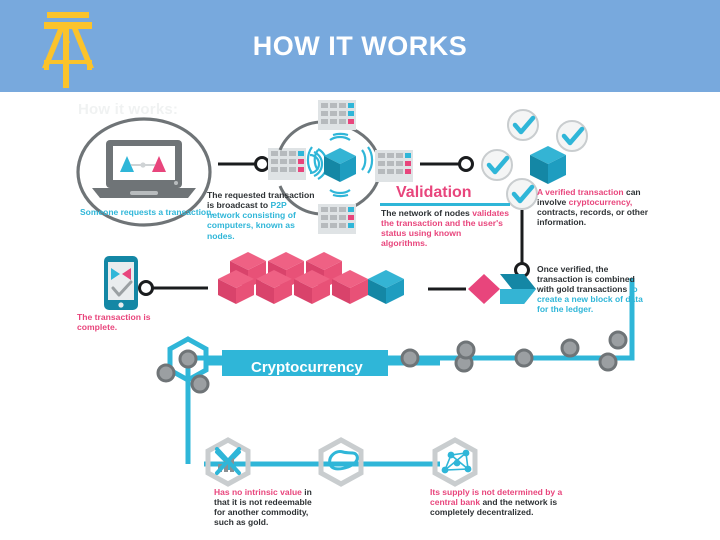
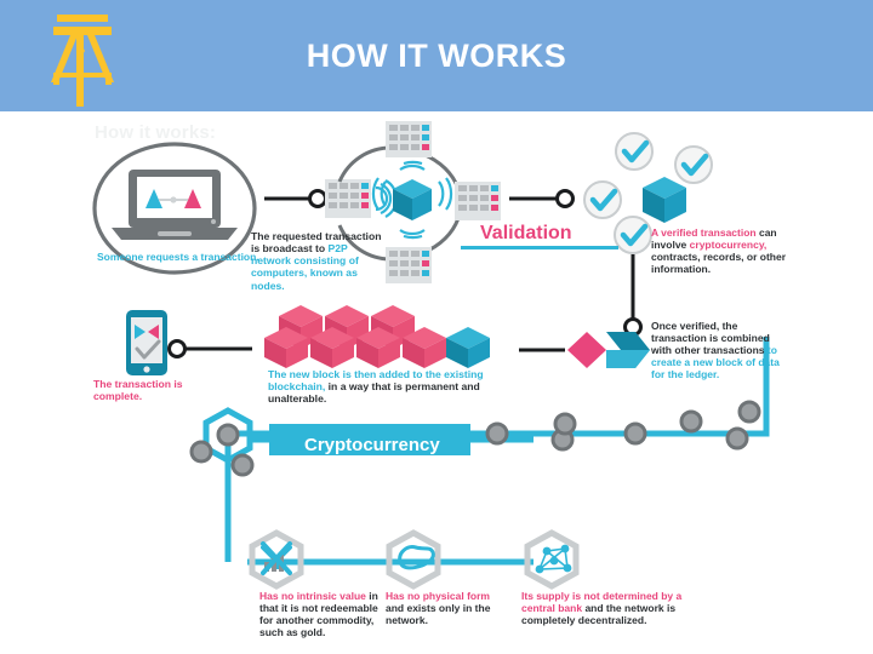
  HOW IT WORKS
  How it works:
  Someone requests a transaction.
  The requested transaction is broadcast to P2P network consisting of computers, known as nodes.
  Validation
- The network of nodes validates the transaction and the user's status using known algorithms.
  A verified transaction can involve cryptocurrency, contracts, records, or other information.
- Once verified, the transaction is combined with gold transactions to create a new block of data for the ledger.
+ Once verified, the transaction is combined with other transactions to create a new block of data for the ledger.
+ The new block is then added to the existing blockchain, in a way that is permanent and unalterable.
  The transaction is complete.
  Cryptocurrency
  Has no intrinsic value in that it is not redeemable for another commodity, such as gold.
+ Has no physical form and exists only in the network.
  Its supply is not determined by a central bank and the network is completely decentralized.
